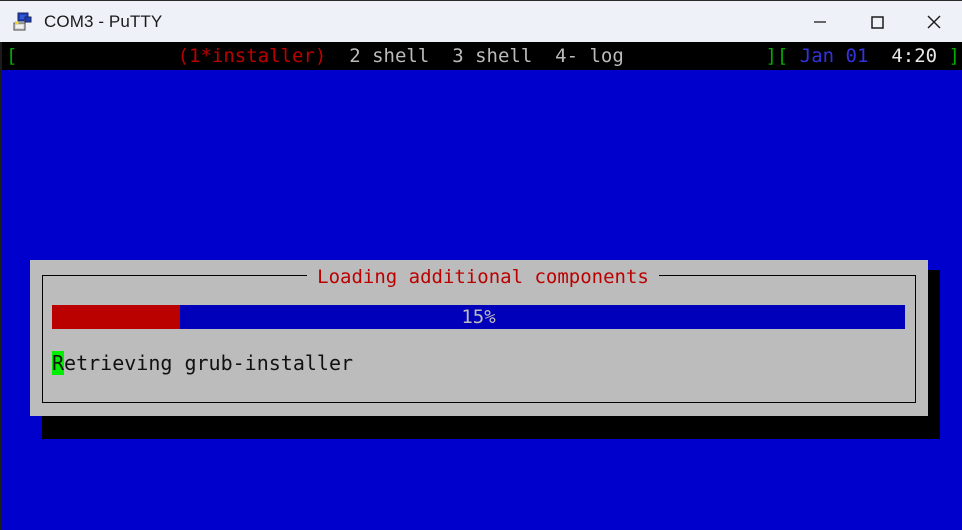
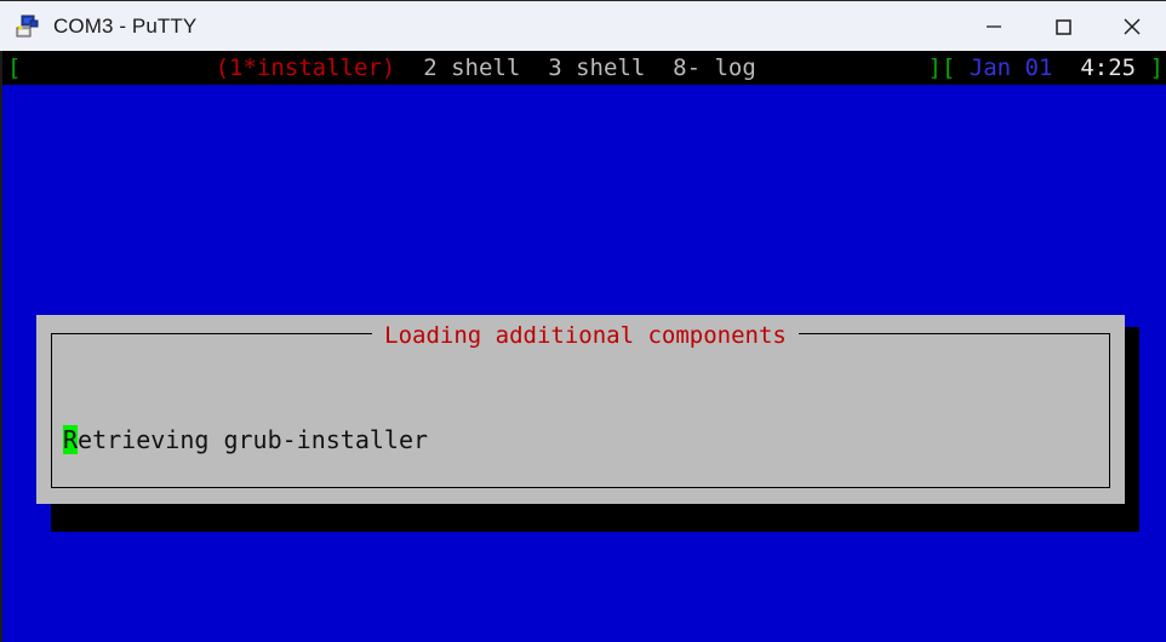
  COM3 - PuTTY
- [ (1*installer) 2 shell 3 shell 4- log
+ [ (1*installer) 2 shell 3 shell 8- log
- ][ Jan 01 4:20 ]
+ ][ Jan 01 4:25 ]
  Loading additional components
- 15%
  Retrieving grub-installer
